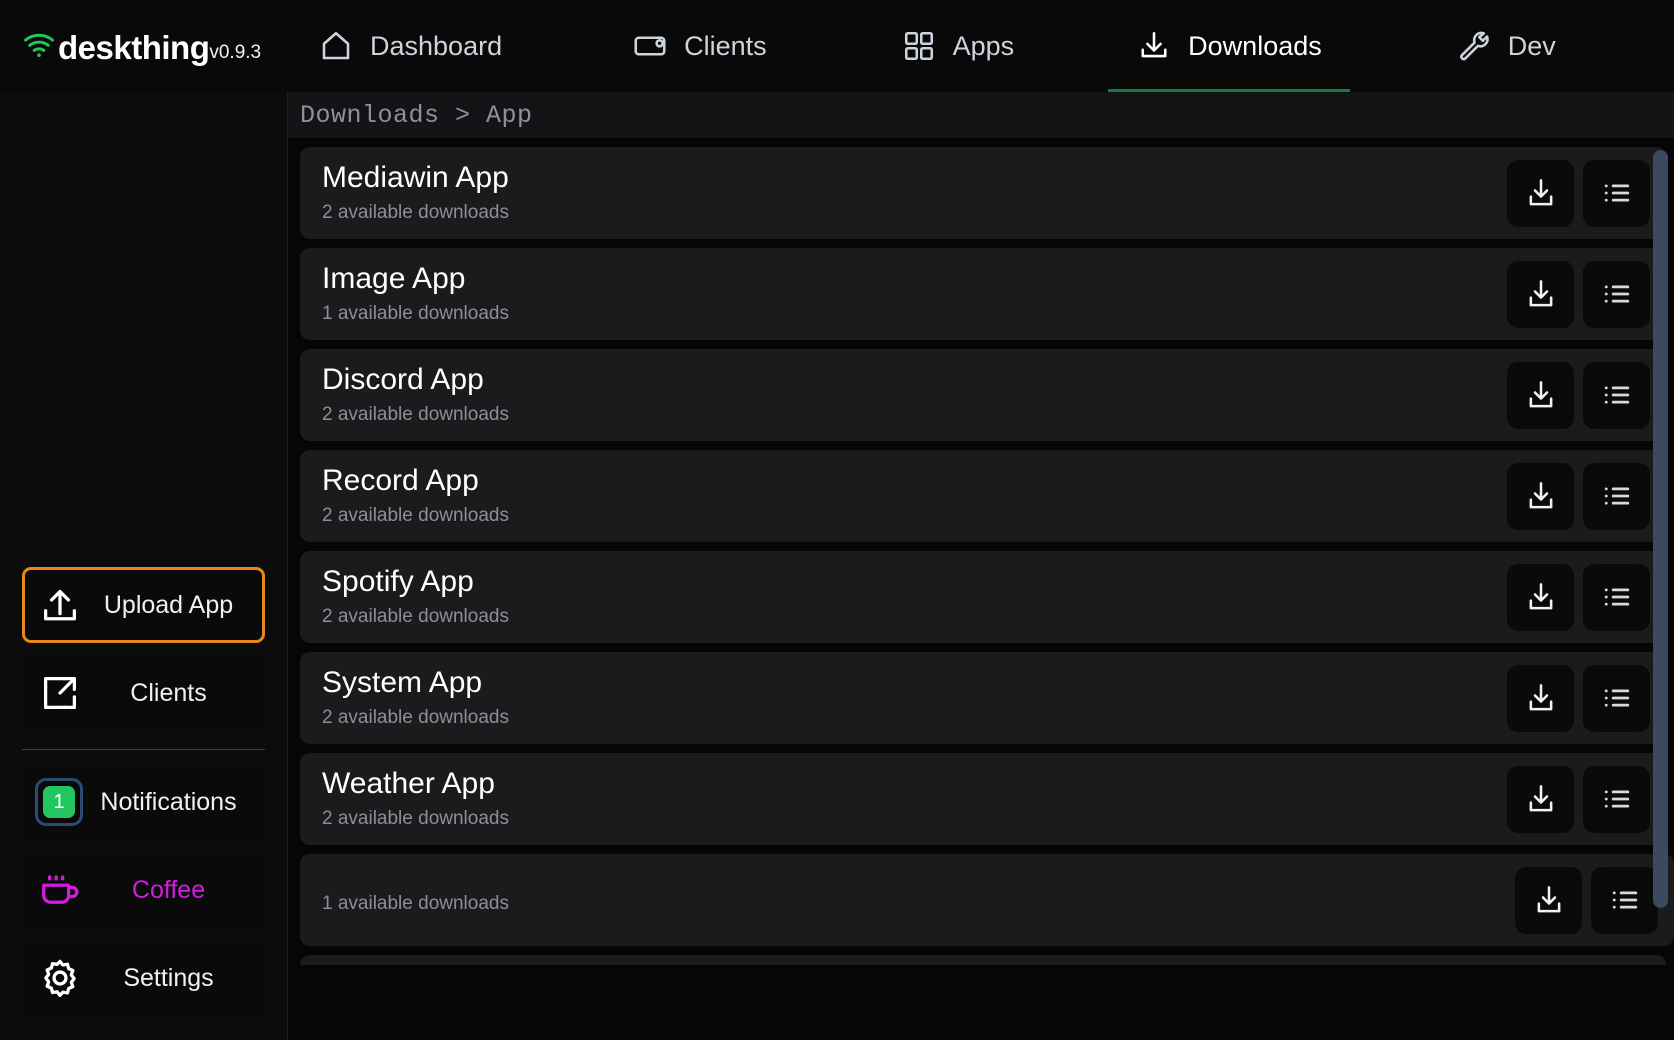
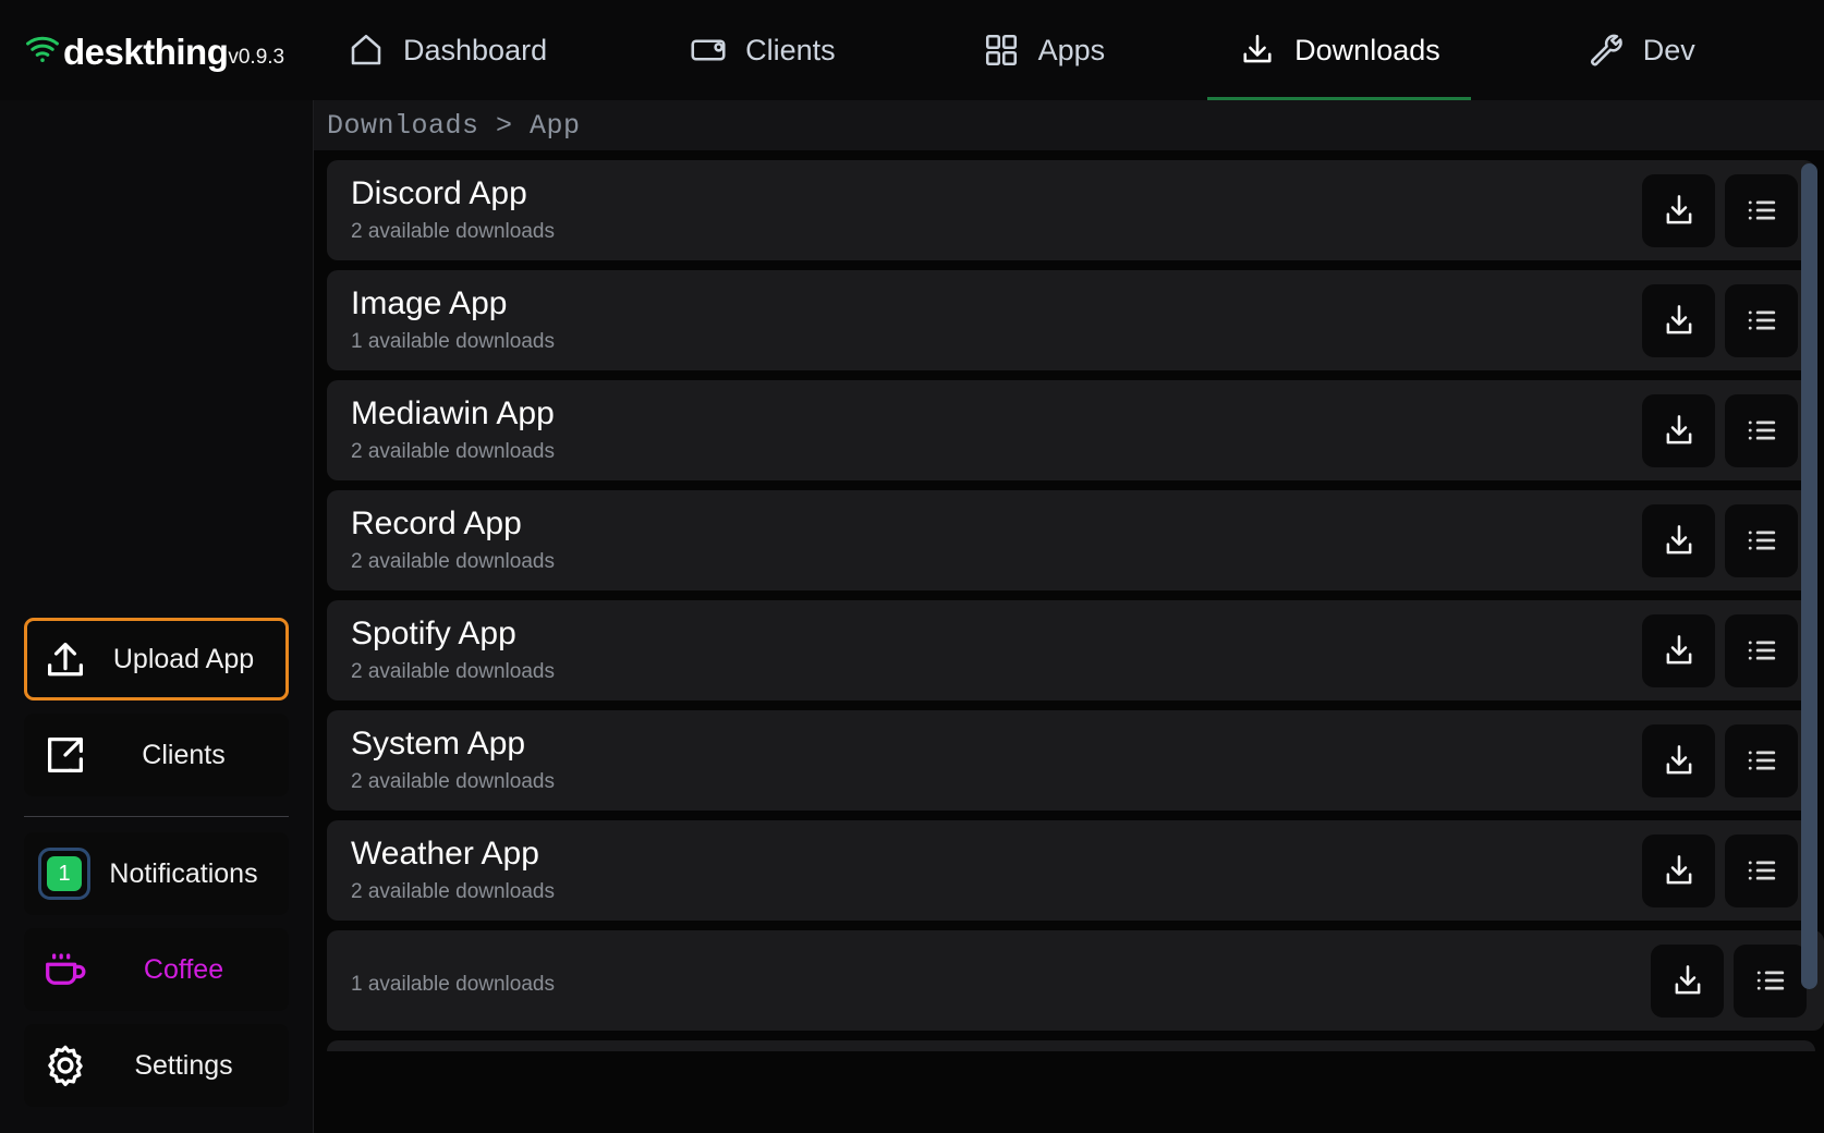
  deskthing
  v0.9.3
  Dashboard
  Clients
  Apps
  Downloads
  Dev
  Upload App
  Clients
  1
  Notifications
  Coffee
  Settings
  Downloads > App
- Mediawin App
+ Discord App
  2 available downloads
  Image App
  1 available downloads
- Discord App
+ Mediawin App
  2 available downloads
  Record App
  2 available downloads
  Spotify App
  2 available downloads
  System App
  2 available downloads
  Weather App
  2 available downloads
  1 available downloads
